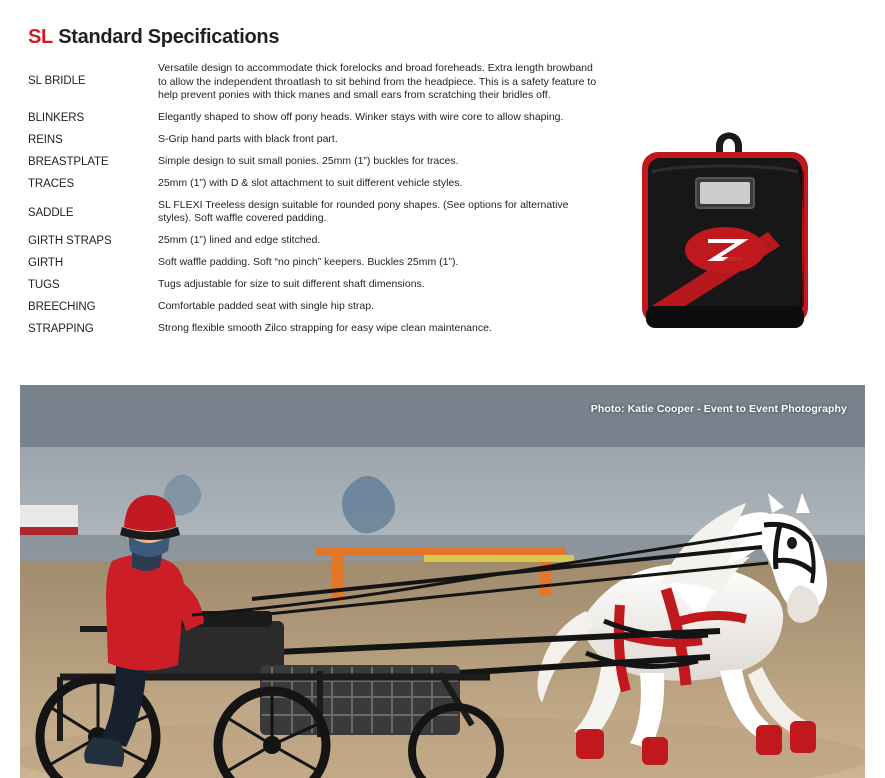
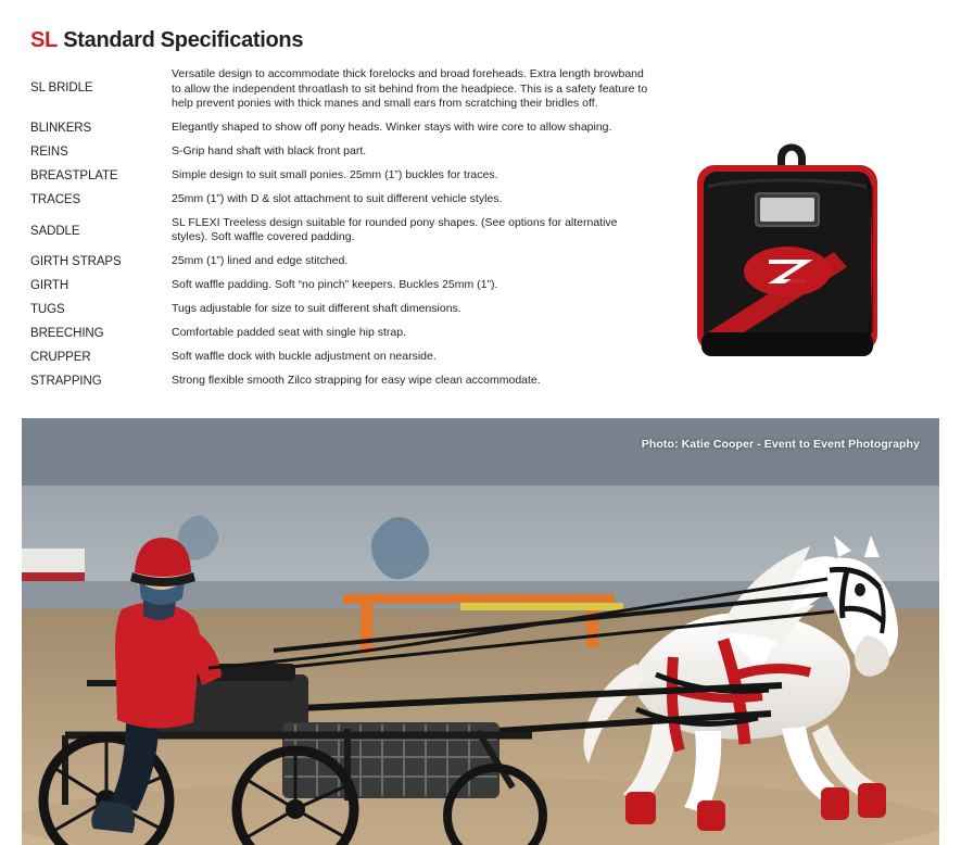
  SL Standard Specifications
  SL BRIDLE
  Versatile design to accommodate thick forelocks and broad foreheads. Extra length browband to allow the independent throatlash to sit behind from the headpiece. This is a safety feature to help prevent ponies with thick manes and small ears from scratching their bridles off.
  BLINKERS
  Elegantly shaped to show off pony heads. Winker stays with wire core to allow shaping.
  REINS
- S-Grip hand parts with black front part.
+ S-Grip hand shaft with black front part.
  BREASTPLATE
  Simple design to suit small ponies. 25mm (1”) buckles for traces.
  TRACES
  25mm (1”) with D & slot attachment to suit different vehicle styles.
  SADDLE
  SL FLEXI Treeless design suitable for rounded pony shapes. (See options for alternative styles). Soft waffle covered padding.
  GIRTH STRAPS
  25mm (1”) lined and edge stitched.
  GIRTH
  Soft waffle padding. Soft “no pinch” keepers. Buckles 25mm (1”).
  TUGS
  Tugs adjustable for size to suit different shaft dimensions.
  BREECHING
  Comfortable padded seat with single hip strap.
+ CRUPPER
+ Soft waffle dock with buckle adjustment on nearside.
  STRAPPING
- Strong flexible smooth Zilco strapping for easy wipe clean maintenance.
+ Strong flexible smooth Zilco strapping for easy wipe clean accommodate.
  Photo: Katie Cooper - Event to Event Photography
